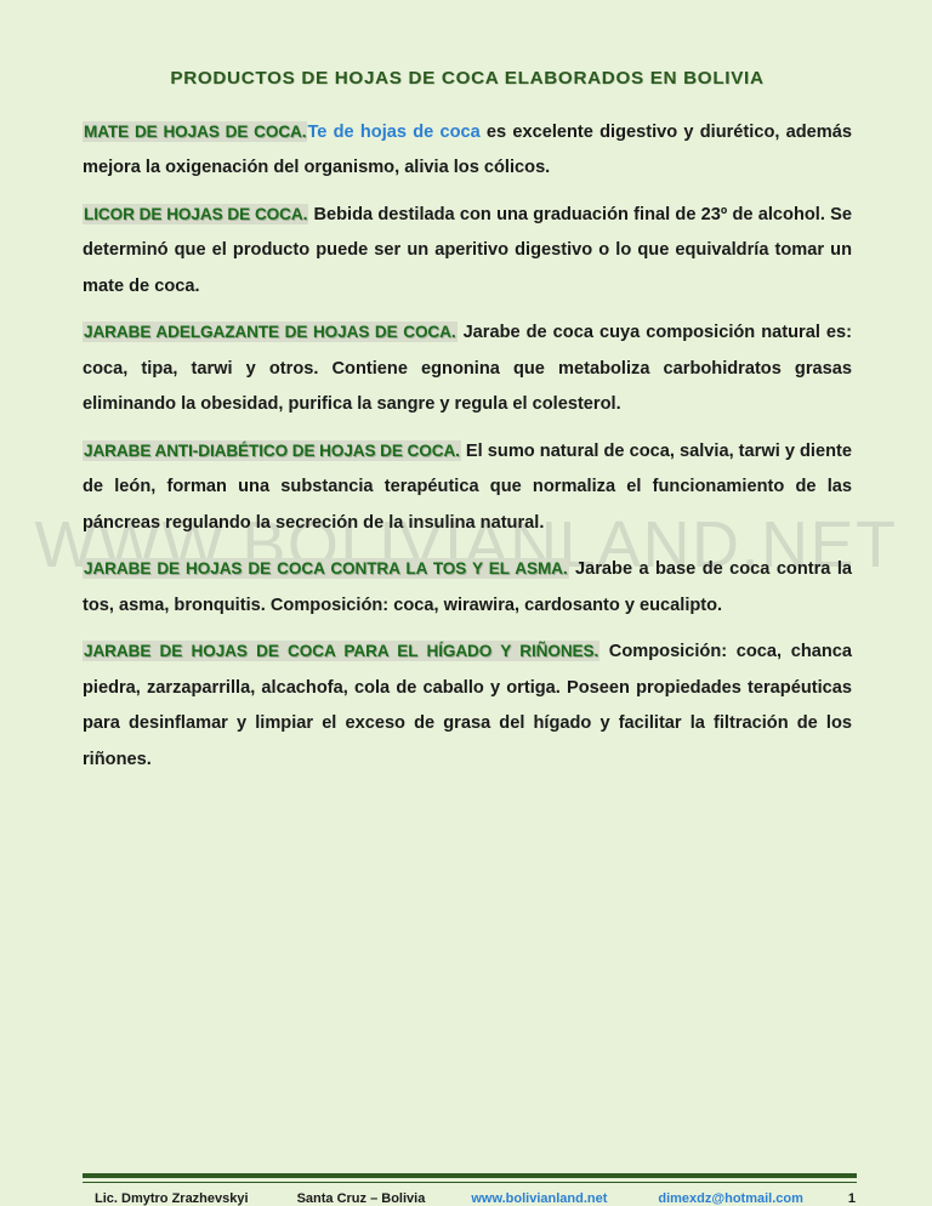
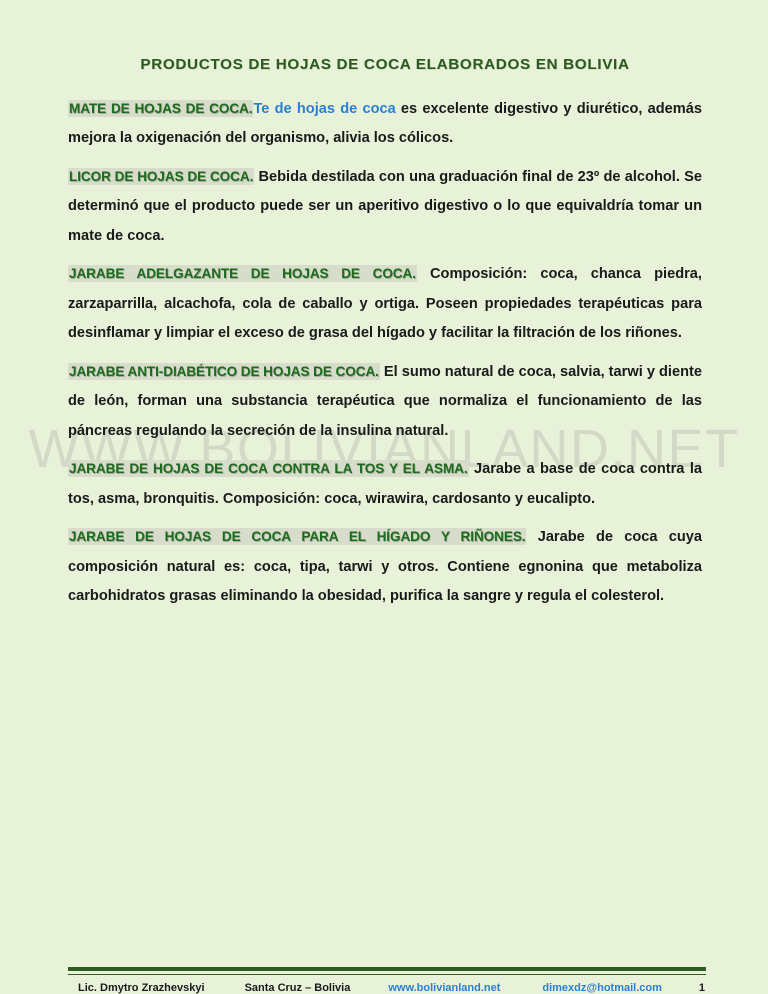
  WWW.BOLIVIANLAND.NET
  PRODUCTOS DE HOJAS DE COCA ELABORADOS EN BOLIVIA
  MATE DE HOJAS DE COCA.Te de hojas de coca es excelente digestivo y diurético, además mejora la oxigenación del organismo, alivia los cólicos.
  LICOR DE HOJAS DE COCA. Bebida destilada con una graduación final de 23º de alcohol. Se determinó que el producto puede ser un aperitivo digestivo o lo que equivaldría tomar un mate de coca.
- JARABE ADELGAZANTE DE HOJAS DE COCA. Jarabe de coca cuya composición natural es: coca, tipa, tarwi y otros. Contiene egnonina que metaboliza carbohidratos grasas eliminando la obesidad, purifica la sangre y regula el colesterol.
+ JARABE ADELGAZANTE DE HOJAS DE COCA. Composición: coca, chanca piedra, zarzaparrilla, alcachofa, cola de caballo y ortiga. Poseen propiedades terapéuticas para desinflamar y limpiar el exceso de grasa del hígado y facilitar la filtración de los riñones.
  JARABE ANTI-DIABÉTICO DE HOJAS DE COCA. El sumo natural de coca, salvia, tarwi y diente de león, forman una substancia terapéutica que normaliza el funcionamiento de las páncreas regulando la secreción de la insulina natural.
  JARABE DE HOJAS DE COCA CONTRA LA TOS Y EL ASMA. Jarabe a base de coca contra la tos, asma, bronquitis. Composición: coca, wirawira, cardosanto y eucalipto.
- JARABE DE HOJAS DE COCA PARA EL HÍGADO Y RIÑONES. Composición: coca, chanca piedra, zarzaparrilla, alcachofa, cola de caballo y ortiga. Poseen propiedades terapéuticas para desinflamar y limpiar el exceso de grasa del hígado y facilitar la filtración de los riñones.
+ JARABE DE HOJAS DE COCA PARA EL HÍGADO Y RIÑONES. Jarabe de coca cuya composición natural es: coca, tipa, tarwi y otros. Contiene egnonina que metaboliza carbohidratos grasas eliminando la obesidad, purifica la sangre y regula el colesterol.
  Lic. Dmytro Zrazhevskyi
  Santa Cruz – Bolivia
  www.bolivianland.net
  dimexdz@hotmail.com
  1
